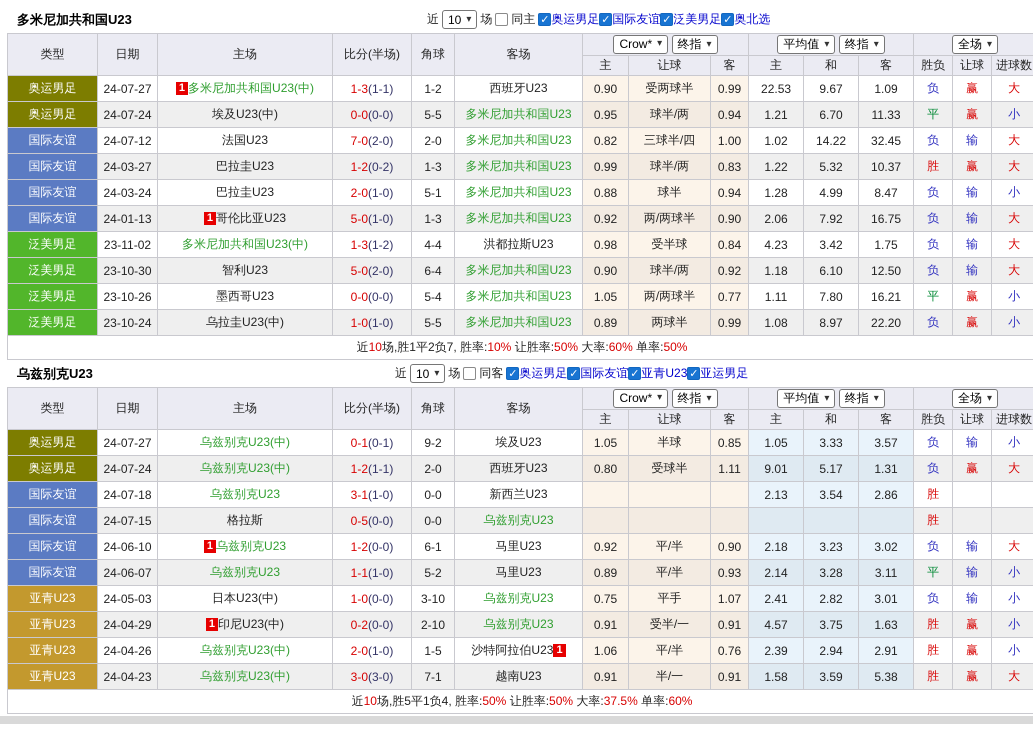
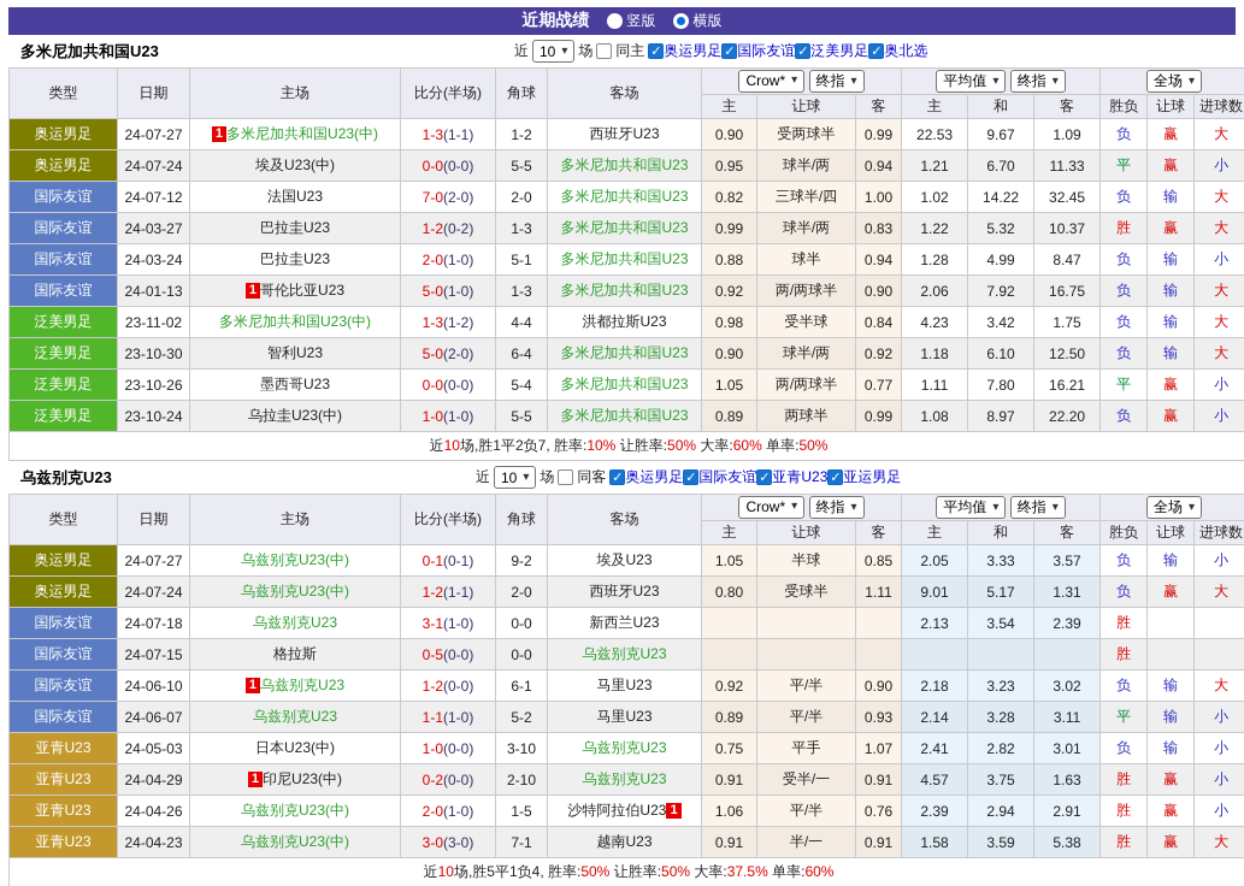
+ 近期战绩
+ 竖版
+ 横版
  多米尼加共和国U23
  近
  10
  ▾
  场
  同主
  ✓
  奥运男足
  ✓
  国际友谊
  ✓
  泛美男足
  ✓
  奥北选
  类型	日期	主场	比分(半场)	角球	客场	Crow* ▾ 终指 ▾	平均值 ▾ 终指 ▾	全场 ▾
  主	让球	客	主	和	客	胜负	让球	进球数
  奥运男足	24-07-27	1 多米尼加共和国U23(中)	1-3(1-1)	1-2	西班牙U23	0.90	受两球半	0.99	22.53	9.67	1.09	负	赢	大
  奥运男足	24-07-24	埃及U23(中)	0-0(0-0)	5-5	多米尼加共和国U23	0.95	球半/两	0.94	1.21	6.70	11.33	平	赢	小
  国际友谊	24-07-12	法国U23	7-0(2-0)	2-0	多米尼加共和国U23	0.82	三球半/四	1.00	1.02	14.22	32.45	负	输	大
  国际友谊	24-03-27	巴拉圭U23	1-2(0-2)	1-3	多米尼加共和国U23	0.99	球半/两	0.83	1.22	5.32	10.37	胜	赢	大
  国际友谊	24-03-24	巴拉圭U23	2-0(1-0)	5-1	多米尼加共和国U23	0.88	球半	0.94	1.28	4.99	8.47	负	输	小
  国际友谊	24-01-13	1 哥伦比亚U23	5-0(1-0)	1-3	多米尼加共和国U23	0.92	两/两球半	0.90	2.06	7.92	16.75	负	输	大
  泛美男足	23-11-02	多米尼加共和国U23(中)	1-3(1-2)	4-4	洪都拉斯U23	0.98	受半球	0.84	4.23	3.42	1.75	负	输	大
  泛美男足	23-10-30	智利U23	5-0(2-0)	6-4	多米尼加共和国U23	0.90	球半/两	0.92	1.18	6.10	12.50	负	输	大
  泛美男足	23-10-26	墨西哥U23	0-0(0-0)	5-4	多米尼加共和国U23	1.05	两/两球半	0.77	1.11	7.80	16.21	平	赢	小
  泛美男足	23-10-24	乌拉圭U23(中)	1-0(1-0)	5-5	多米尼加共和国U23	0.89	两球半	0.99	1.08	8.97	22.20	负	赢	小
  近10场,胜1平2负7, 胜率:10% 让胜率:50% 大率:60% 单率:50%
  乌兹别克U23
  近
  10
  ▾
  场
  同客
  ✓
  奥运男足
  ✓
  国际友谊
  ✓
  亚青U23
  ✓
  亚运男足
  类型	日期	主场	比分(半场)	角球	客场	Crow* ▾ 终指 ▾	平均值 ▾ 终指 ▾	全场 ▾
  主	让球	客	主	和	客	胜负	让球	进球数
- 奥运男足	24-07-27	乌兹别克U23(中)	0-1(0-1)	9-2	埃及U23	1.05	半球	0.85	1.05	3.33	3.57	负	输	小
+ 奥运男足	24-07-27	乌兹别克U23(中)	0-1(0-1)	9-2	埃及U23	1.05	半球	0.85	2.05	3.33	3.57	负	输	小
  奥运男足	24-07-24	乌兹别克U23(中)	1-2(1-1)	2-0	西班牙U23	0.80	受球半	1.11	9.01	5.17	1.31	负	赢	大
- 国际友谊	24-07-18	乌兹别克U23	3-1(1-0)	0-0	新西兰U23				2.13	3.54	2.86	胜
+ 国际友谊	24-07-18	乌兹别克U23	3-1(1-0)	0-0	新西兰U23				2.13	3.54	2.39	胜
  国际友谊	24-07-15	格拉斯	0-5(0-0)	0-0	乌兹别克U23							胜
  国际友谊	24-06-10	1 乌兹别克U23	1-2(0-0)	6-1	马里U23	0.92	平/半	0.90	2.18	3.23	3.02	负	输	大
  国际友谊	24-06-07	乌兹别克U23	1-1(1-0)	5-2	马里U23	0.89	平/半	0.93	2.14	3.28	3.11	平	输	小
  亚青U23	24-05-03	日本U23(中)	1-0(0-0)	3-10	乌兹别克U23	0.75	平手	1.07	2.41	2.82	3.01	负	输	小
  亚青U23	24-04-29	1 印尼U23(中)	0-2(0-0)	2-10	乌兹别克U23	0.91	受半/一	0.91	4.57	3.75	1.63	胜	赢	小
  亚青U23	24-04-26	乌兹别克U23(中)	2-0(1-0)	1-5	沙特阿拉伯U23 1	1.06	平/半	0.76	2.39	2.94	2.91	胜	赢	小
  亚青U23	24-04-23	乌兹别克U23(中)	3-0(3-0)	7-1	越南U23	0.91	半/一	0.91	1.58	3.59	5.38	胜	赢	大
  近10场,胜5平1负4, 胜率:50% 让胜率:50% 大率:37.5% 单率:60%
